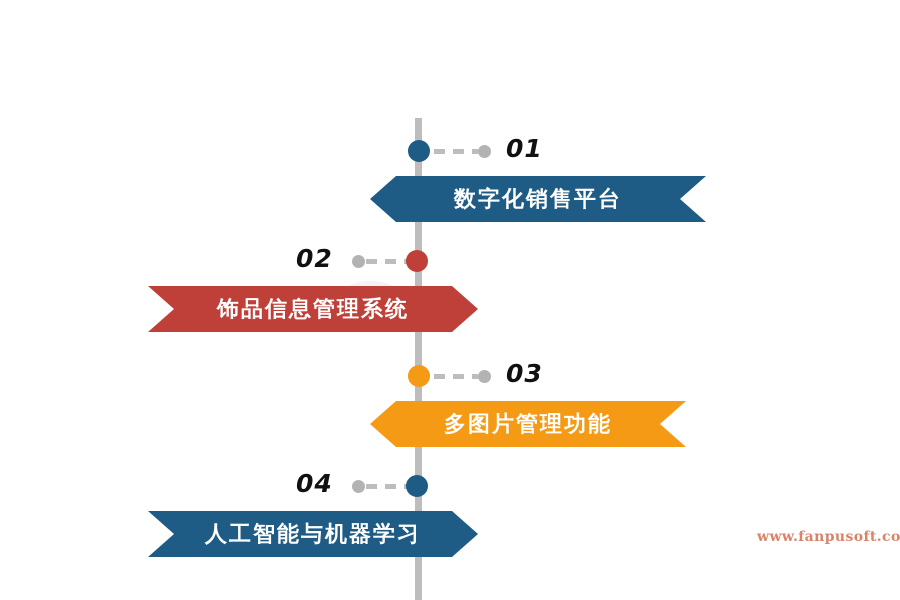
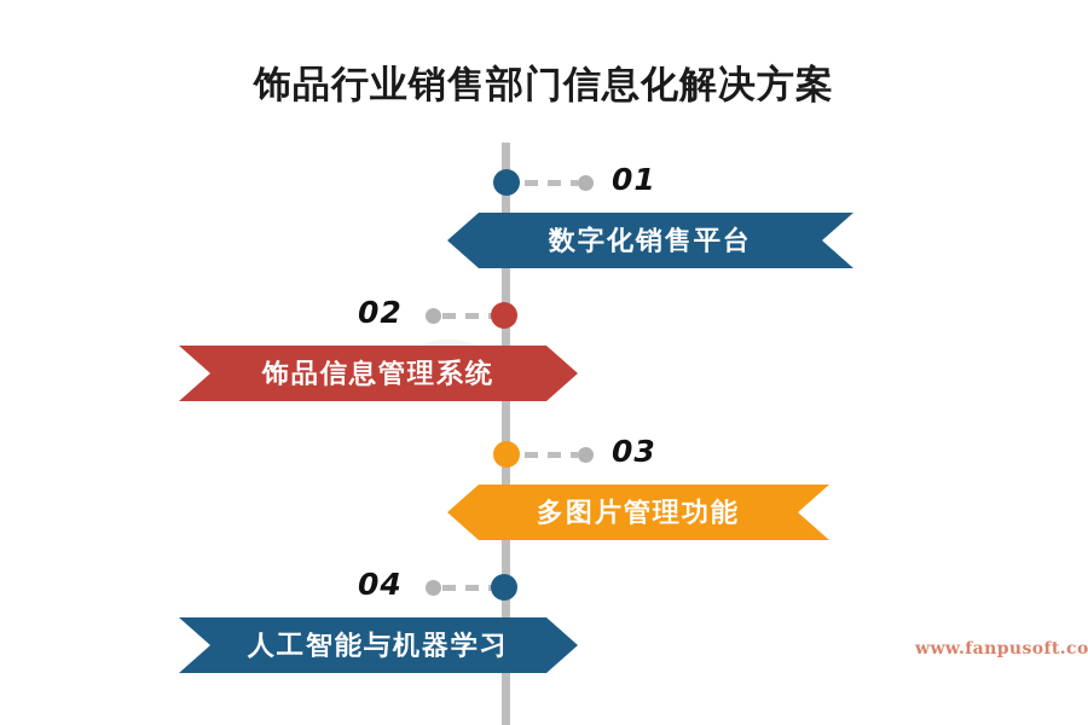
+ 饰品行业销售部门信息化解决方案
  01
  数字化销售平台
  02
  饰品信息管理系统
  03
  多图片管理功能
  04
  人工智能与机器学习
  www.fanpusoft.co
